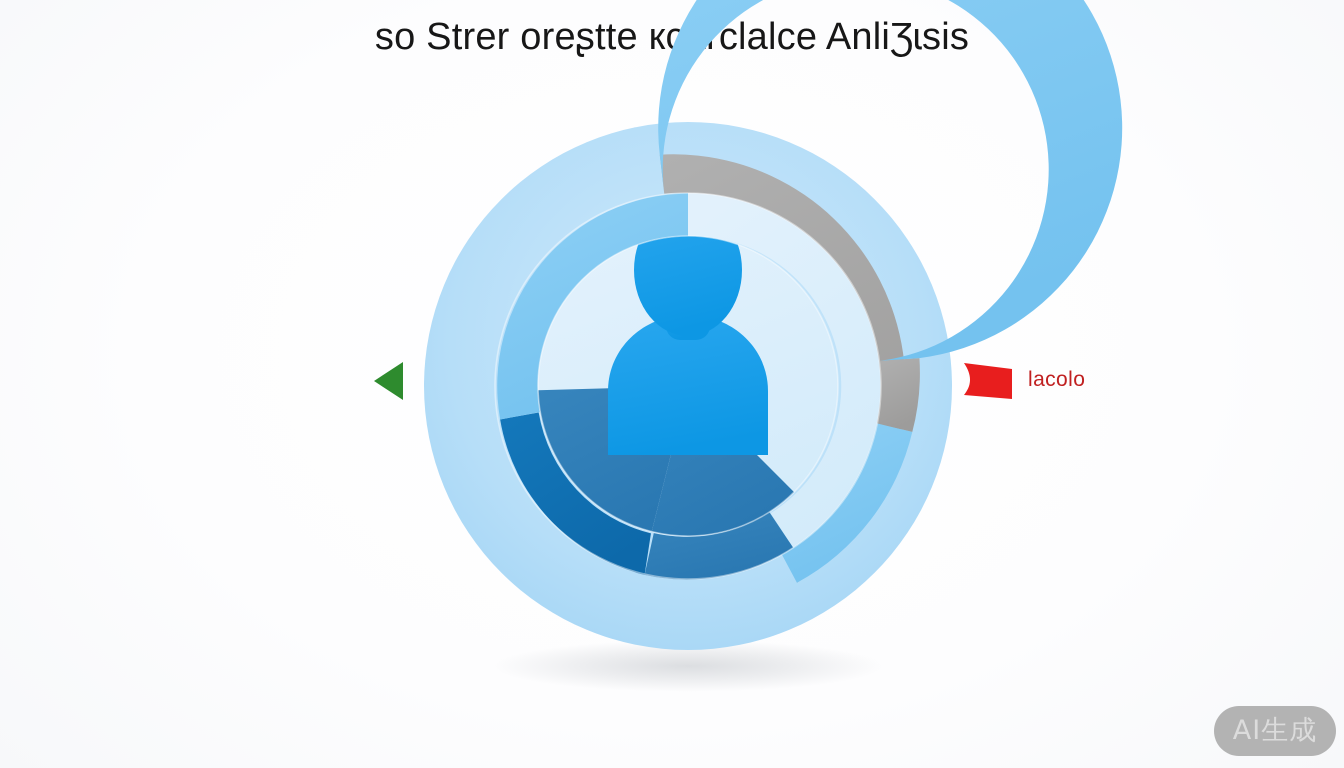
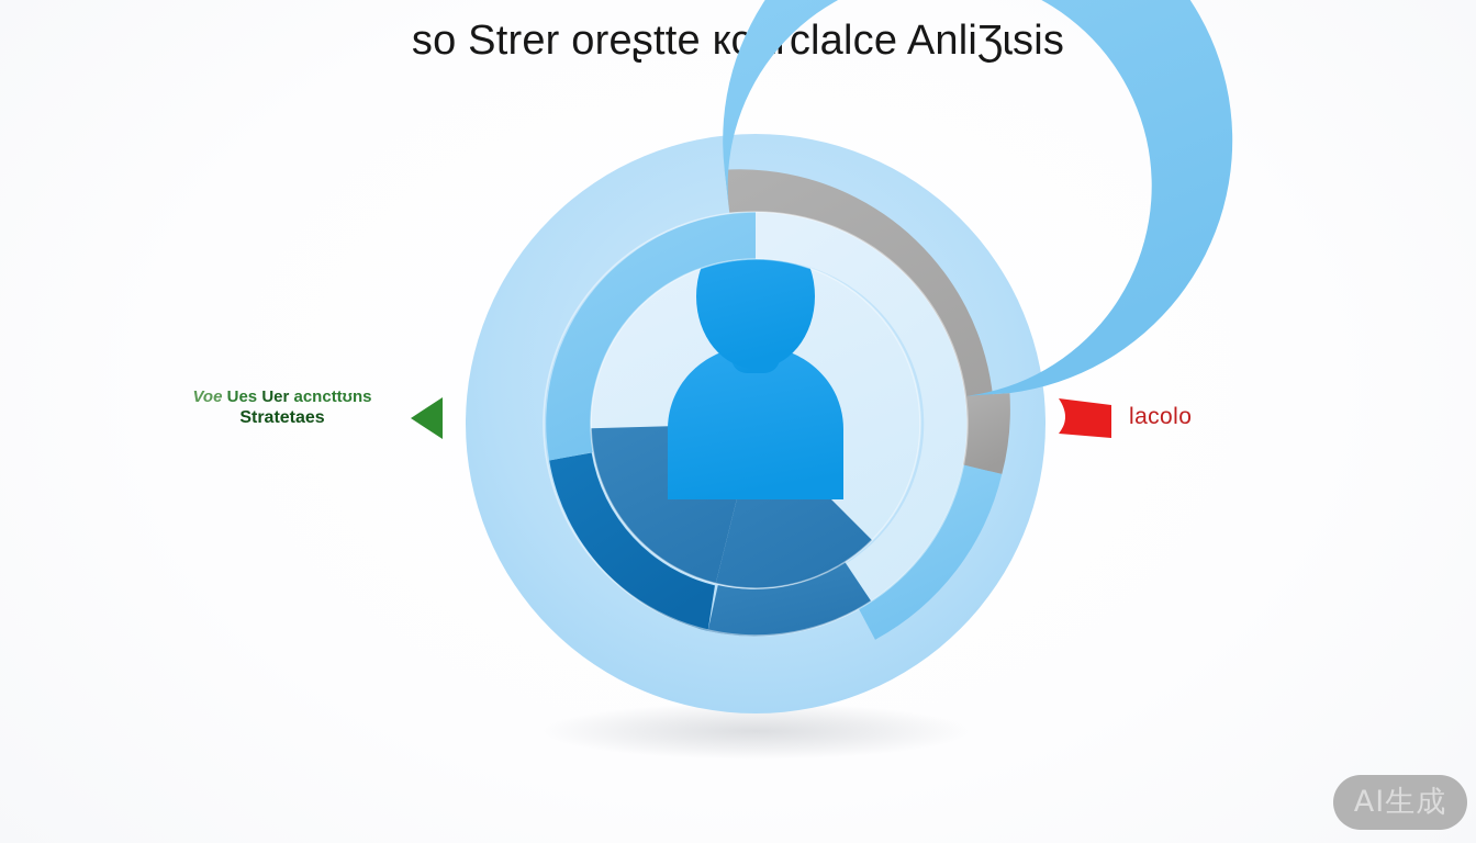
  so Strer oreʂtte кcclalce AnliƷɩsis
+ Voe Ues Uer acncttʊns
+ Stratetaes
  lacolo
  AI生成
